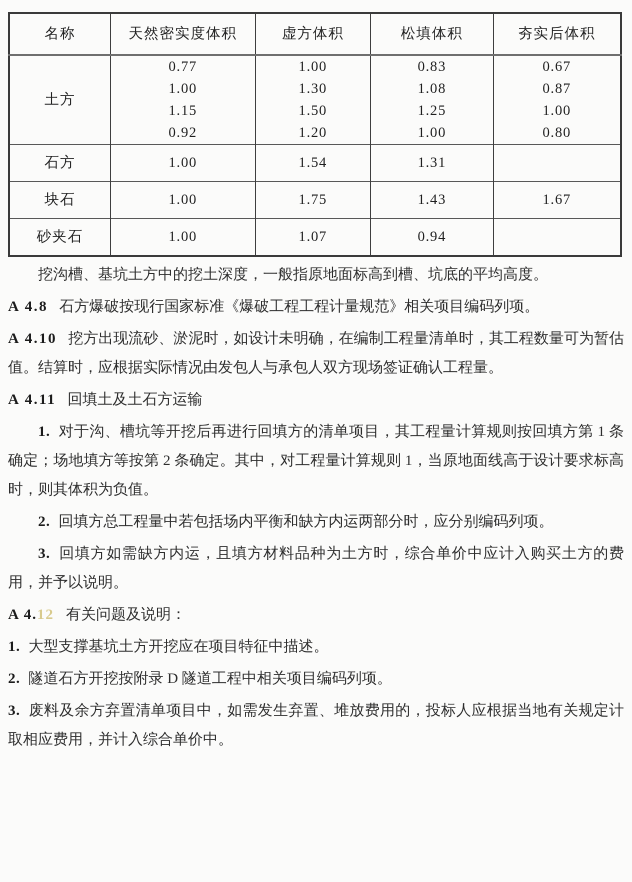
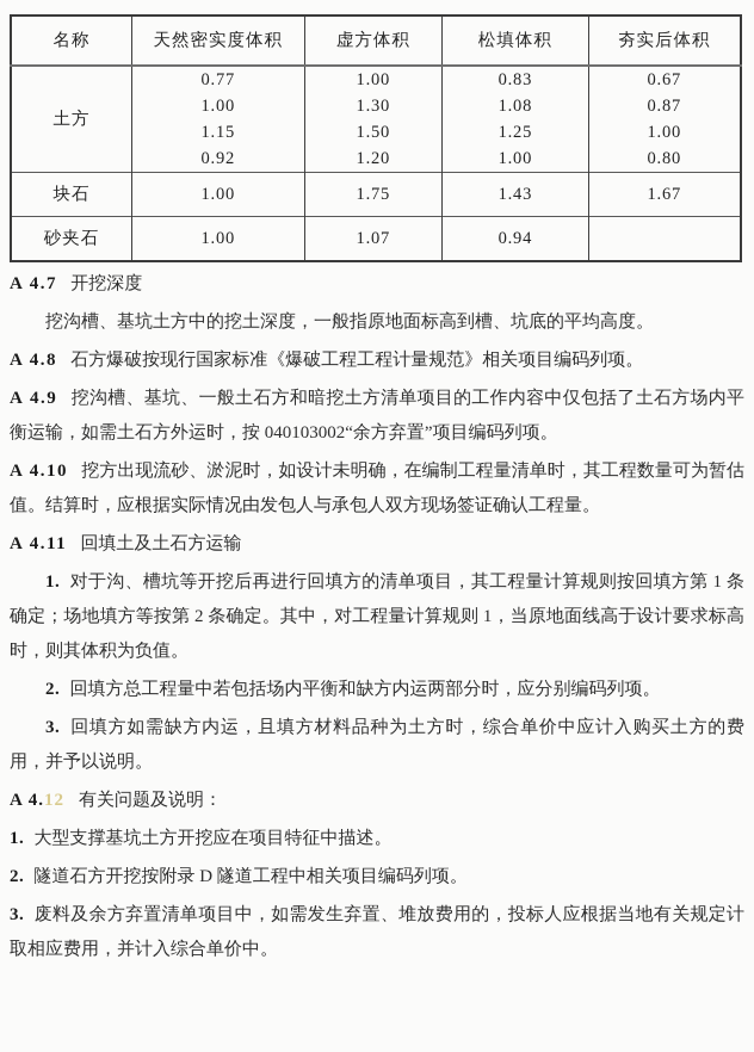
  名称	天然密实度体积	虚方体积	松填体积	夯实后体积
  土方	0.771.001.150.92	1.001.301.501.20	0.831.081.251.00	0.670.871.000.80
- 石方	1.00	1.54	1.31
  块石	1.00	1.75	1.43	1.67
  砂夹石	1.00	1.07	0.94
+ A 4.7 开挖深度
  挖沟槽、基坑土方中的挖土深度，一般指原地面标高到槽、坑底的平均高度。
  A 4.8 石方爆破按现行国家标准《爆破工程工程计量规范》相关项目编码列项。
+ A 4.9 挖沟槽、基坑、一般土石方和暗挖土方清单项目的工作内容中仅包括了土石方场内平衡运输，如需土石方外运时，按 040103002“余方弃置”项目编码列项。
  A 4.10 挖方出现流砂、淤泥时，如设计未明确，在编制工程量清单时，其工程数量可为暂估值。结算时，应根据实际情况由发包人与承包人双方现场签证确认工程量。
  A 4.11 回填土及土石方运输
  1. 对于沟、槽坑等开挖后再进行回填方的清单项目，其工程量计算规则按回填方第 1 条确定；场地填方等按第 2 条确定。其中，对工程量计算规则 1，当原地面线高于设计要求标高时，则其体积为负值。
  2. 回填方总工程量中若包括场内平衡和缺方内运两部分时，应分别编码列项。
  3. 回填方如需缺方内运，且填方材料品种为土方时，综合单价中应计入购买土方的费用，并予以说明。
  A 4.12 有关问题及说明：
  1. 大型支撑基坑土方开挖应在项目特征中描述。
  2. 隧道石方开挖按附录 D 隧道工程中相关项目编码列项。
  3. 废料及余方弃置清单项目中，如需发生弃置、堆放费用的，投标人应根据当地有关规定计取相应费用，并计入综合单价中。
